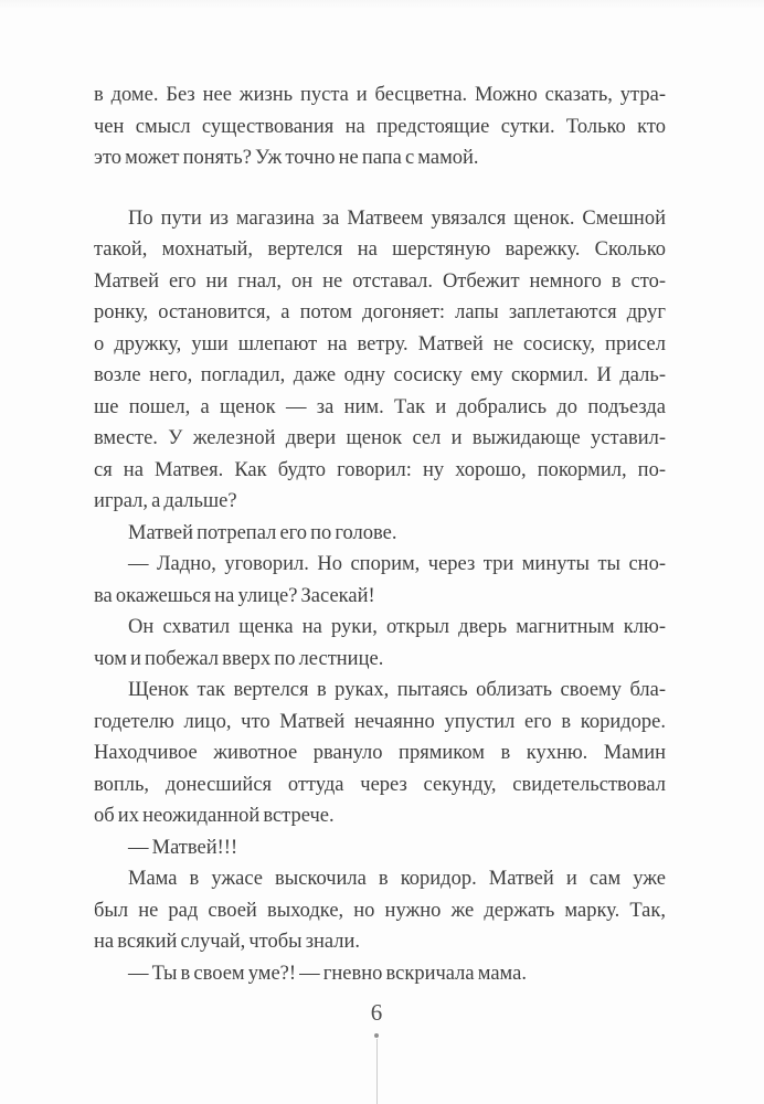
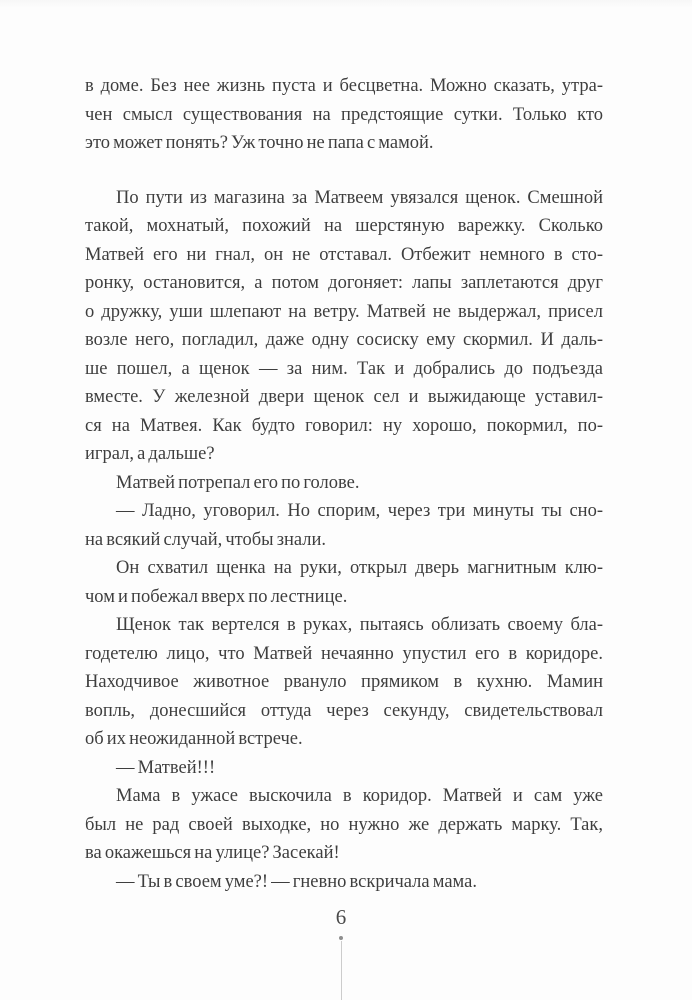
  в доме. Без нее жизнь пуста и бесцветна. Можно сказать, утра-
  чен смысл существования на предстоящие сутки. Только кто
  это может понять? Уж точно не папа с мамой.
  По пути из магазина за Матвеем увязался щенок. Смешной
- такой, мохнатый, вертелся на шерстяную варежку. Сколько
+ такой, мохнатый, похожий на шерстяную варежку. Сколько
  Матвей его ни гнал, он не отставал. Отбежит немного в сто-
  ронку, остановится, а потом догоняет: лапы заплетаются друг
- о дружку, уши шлепают на ветру. Матвей не сосиску, присел
+ о дружку, уши шлепают на ветру. Матвей не выдержал, присел
  возле него, погладил, даже одну сосиску ему скормил. И даль-
  ше пошел, а щенок — за ним. Так и добрались до подъезда
  вместе. У железной двери щенок сел и выжидающе уставил-
  ся на Матвея. Как будто говорил: ну хорошо, покормил, по-
  играл, а дальше?
  Матвей потрепал его по голове.
  — Ладно, уговорил. Но спорим, через три минуты ты сно-
- ва окажешься на улице? Засекай!
+ на всякий случай, чтобы знали.
  Он схватил щенка на руки, открыл дверь магнитным клю-
  чом и побежал вверх по лестнице.
  Щенок так вертелся в руках, пытаясь облизать своему бла-
  годетелю лицо, что Матвей нечаянно упустил его в коридоре.
  Находчивое животное рвануло прямиком в кухню. Мамин
  вопль, донесшийся оттуда через секунду, свидетельствовал
  об их неожиданной встрече.
  — Матвей!!!
  Мама в ужасе выскочила в коридор. Матвей и сам уже
  был не рад своей выходке, но нужно же держать марку. Так,
- на всякий случай, чтобы знали.
+ ва окажешься на улице? Засекай!
  — Ты в своем уме?! — гневно вскричала мама.
  6
